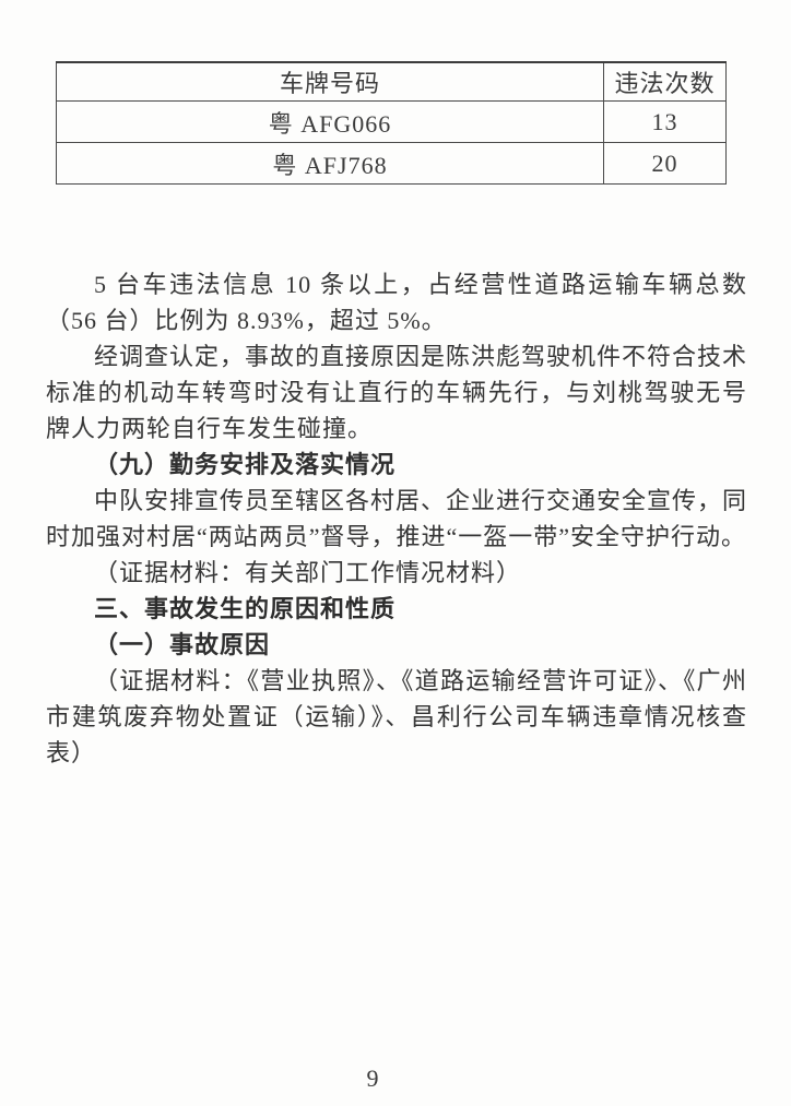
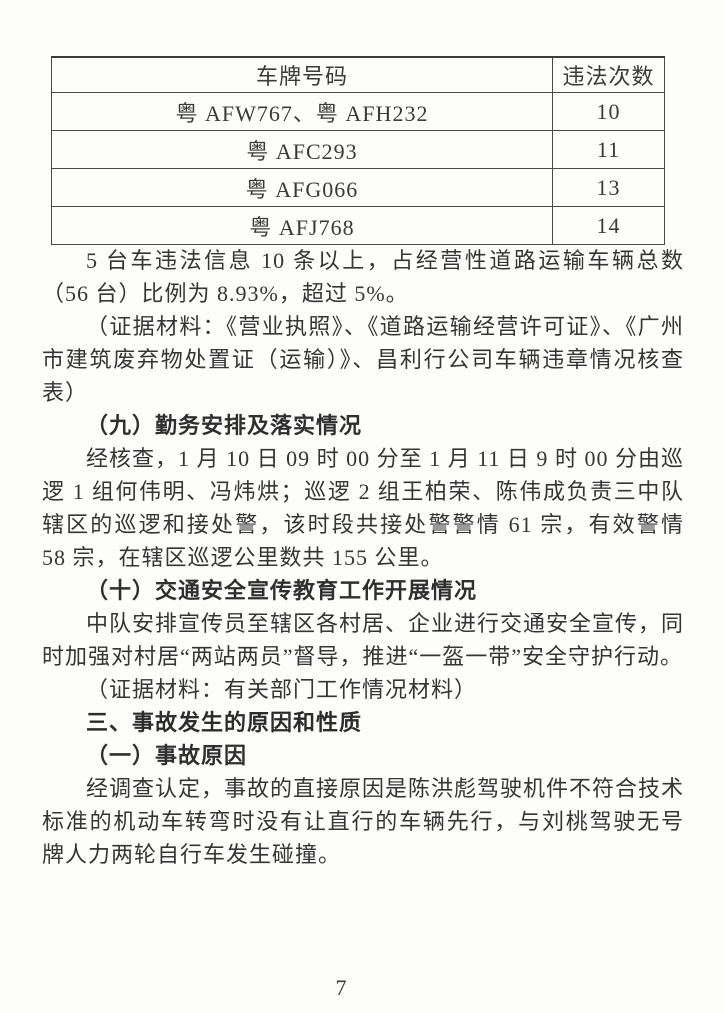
  车牌号码	违法次数
+ 粤 AFW767、粤 AFH232	10
+ 粤 AFC293	11
  粤 AFG066	13
- 粤 AFJ768	20
+ 粤 AFJ768	14
  5 台车违法信息 10 条以上，占经营性道路运输车辆总数（56 台）比例为 8.93%，超过 5%。
- 经调查认定，事故的直接原因是陈洪彪驾驶机件不符合技术标准的机动车转弯时没有让直行的车辆先行，与刘桃驾驶无号牌人力两轮自行车发生碰撞。
+ （证据材料：《营业执照》、《道路运输经营许可证》、《广州市建筑废弃物处置证（运输）》、昌利行公司车辆违章情况核查表）
  （九）勤务安排及落实情况
+ 经核查，1 月 10 日 09 时 00 分至 1 月 11 日 9 时 00 分由巡逻 1 组何伟明、冯炜烘；巡逻 2 组王柏荣、陈伟成负责三中队辖区的巡逻和接处警，该时段共接处警警情 61 宗，有效警情 58 宗，在辖区巡逻公里数共 155 公里。
+ （十）交通安全宣传教育工作开展情况
  中队安排宣传员至辖区各村居、企业进行交通安全宣传，同时加强对村居“两站两员”督导，推进“一盔一带”安全守护行动。
  （证据材料：有关部门工作情况材料）
  三、事故发生的原因和性质
  （一）事故原因
- （证据材料：《营业执照》、《道路运输经营许可证》、《广州市建筑废弃物处置证（运输）》、昌利行公司车辆违章情况核查表）
+ 经调查认定，事故的直接原因是陈洪彪驾驶机件不符合技术标准的机动车转弯时没有让直行的车辆先行，与刘桃驾驶无号牌人力两轮自行车发生碰撞。
- 9
+ 7
